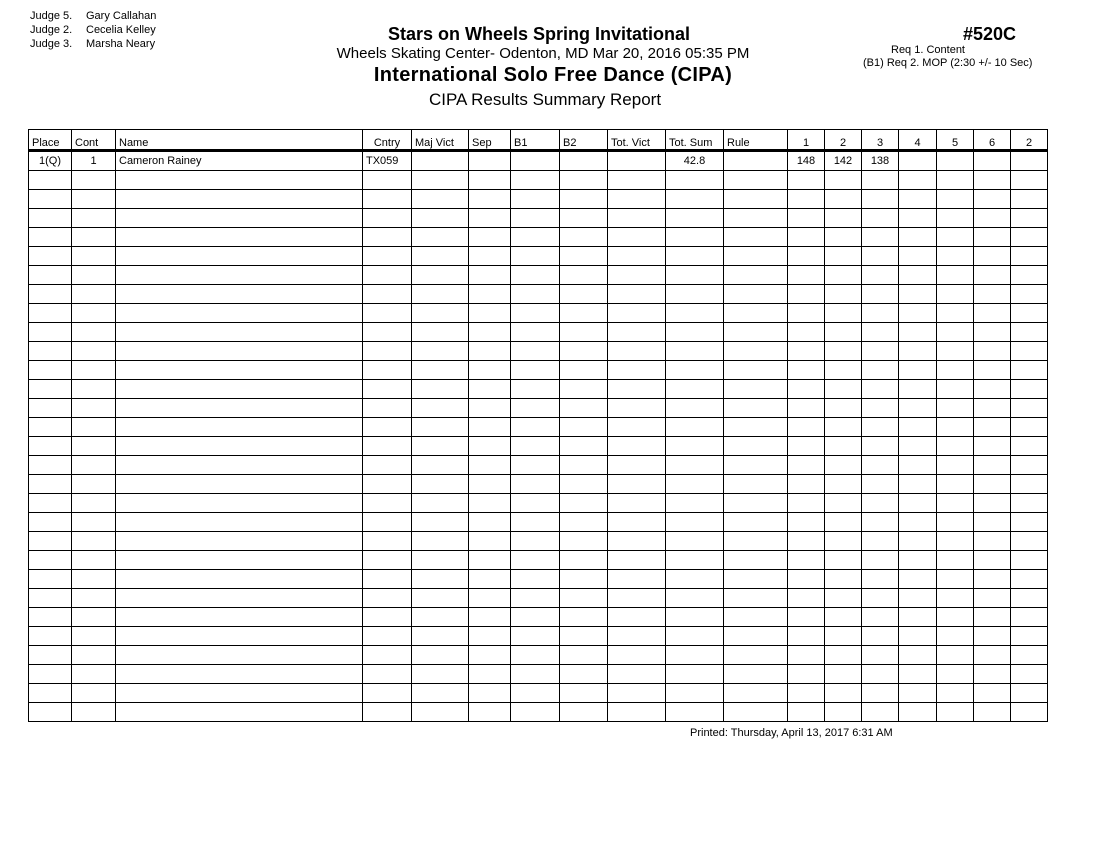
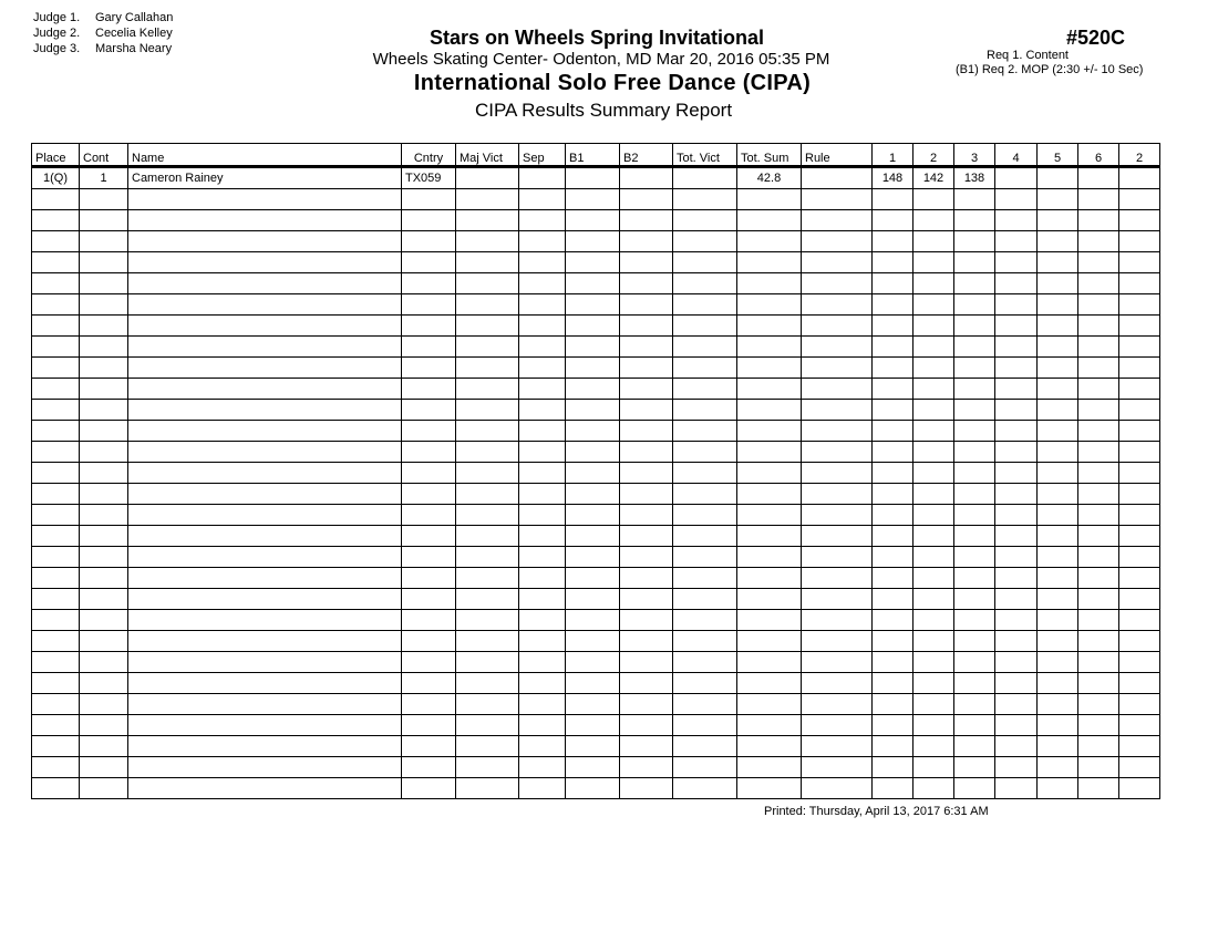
- Judge 5. Gary Callahan
+ Judge 1. Gary Callahan
  Judge 2. Cecelia Kelley
  Judge 3. Marsha Neary
  Stars on Wheels Spring Invitational
  Wheels Skating Center- Odenton, MD Mar 20, 2016 05:35 PM
  International Solo Free Dance (CIPA)
  CIPA Results Summary Report
  #520C
  Req 1. Content
  (B1) Req 2. MOP (2:30 +/- 10 Sec)
  Place	Cont	Name	Cntry	Maj Vict	Sep	B1	B2	Tot. Vict	Tot. Sum	Rule	1	2	3	4	5	6	2
  1(Q)	1	Cameron Rainey	TX059						42.8		148	142	138
  Printed: Thursday, April 13, 2017 6:31 AM
